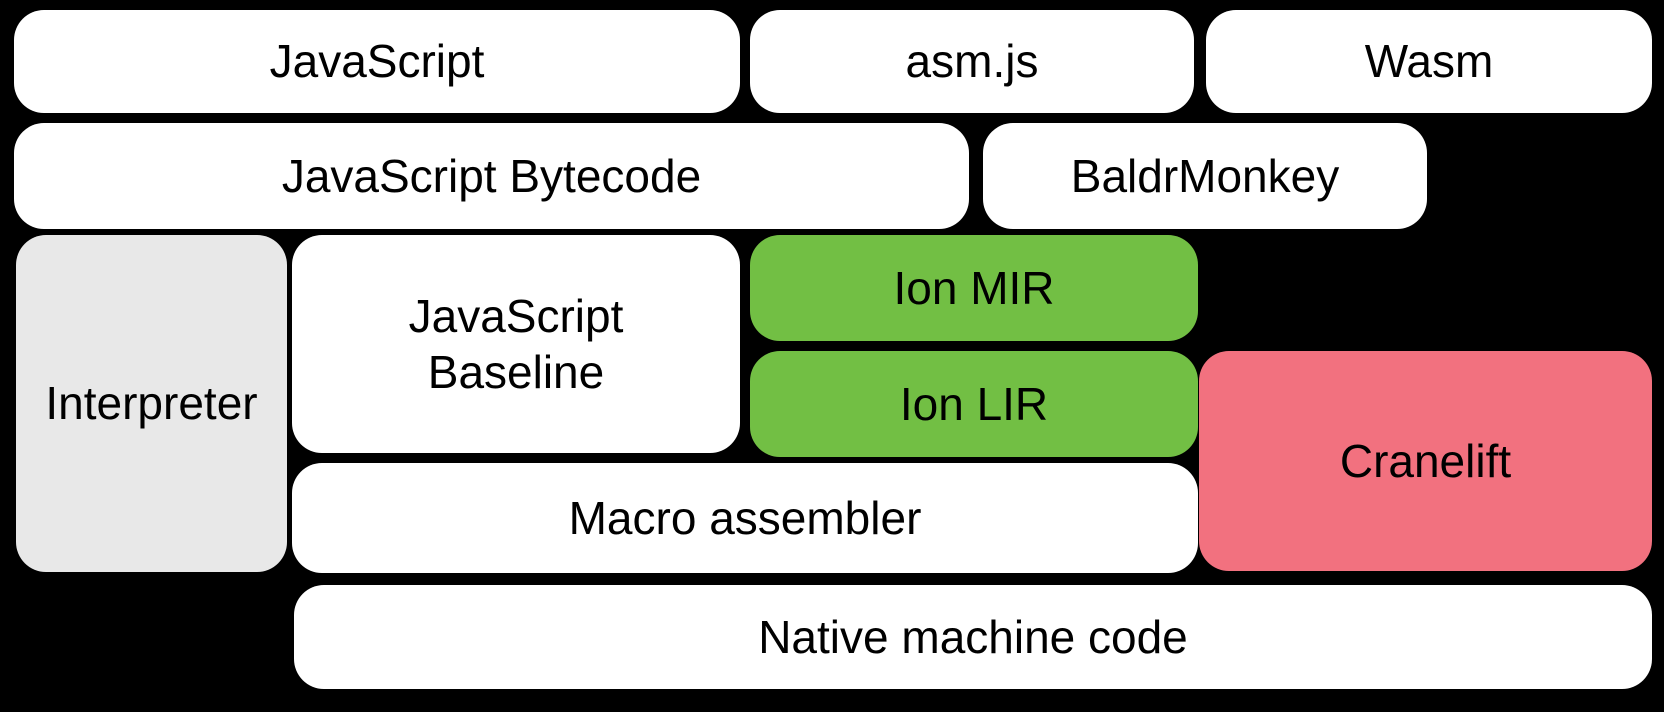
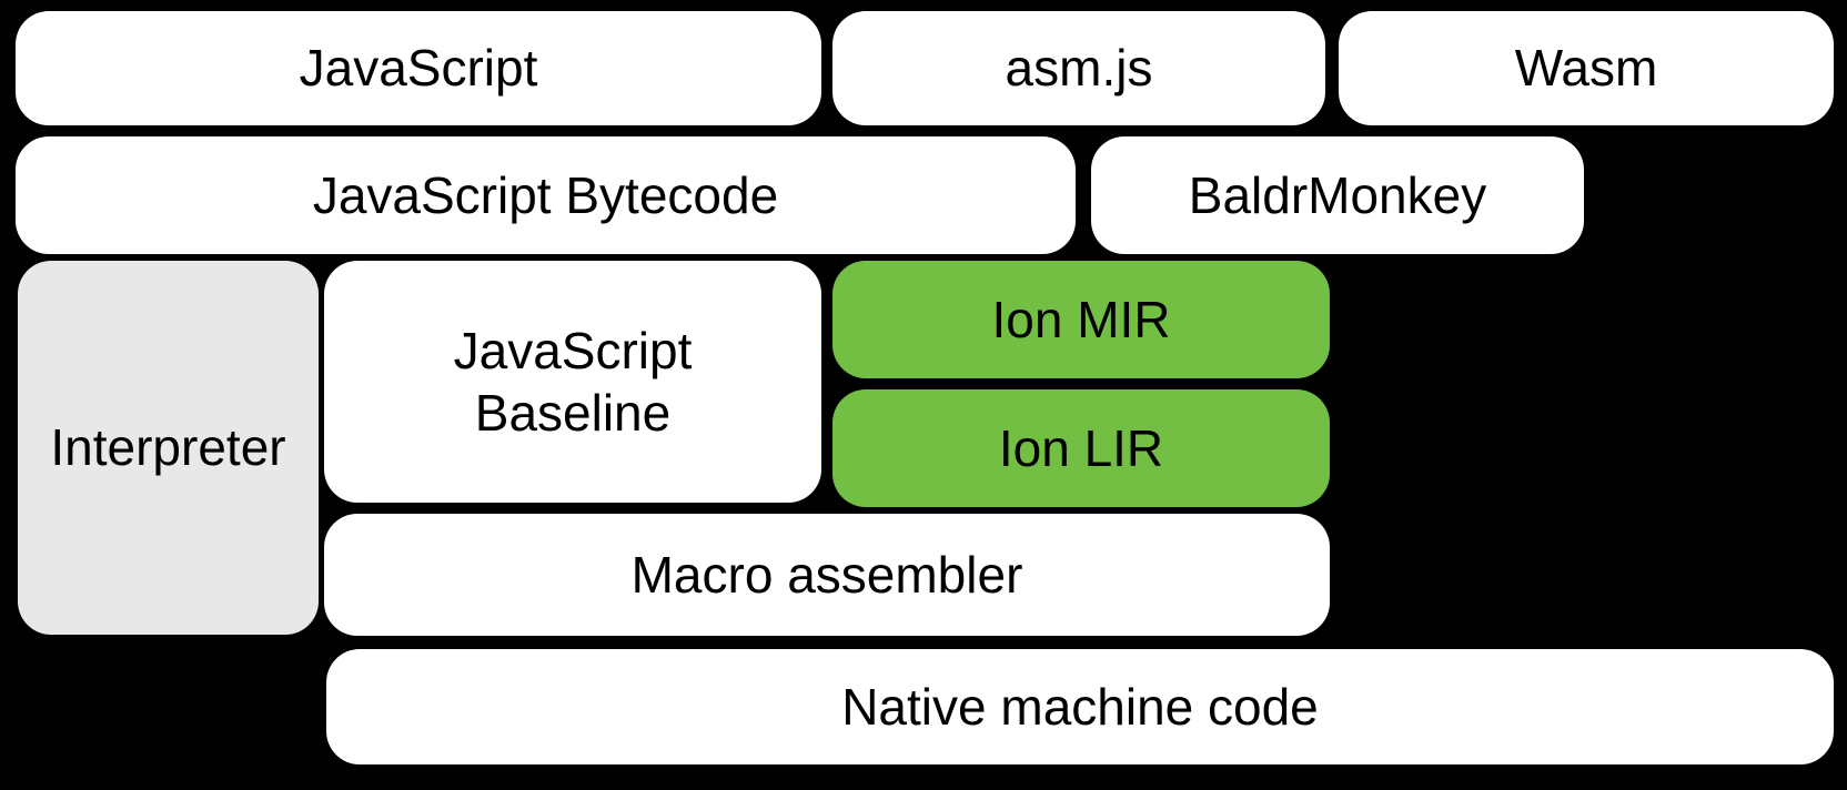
  JavaScript
  asm.js
  Wasm
  JavaScript Bytecode
  BaldrMonkey
  Interpreter
  JavaScript Baseline
  Ion MIR
  Ion LIR
- Cranelift
  Macro assembler
  Native machine code
